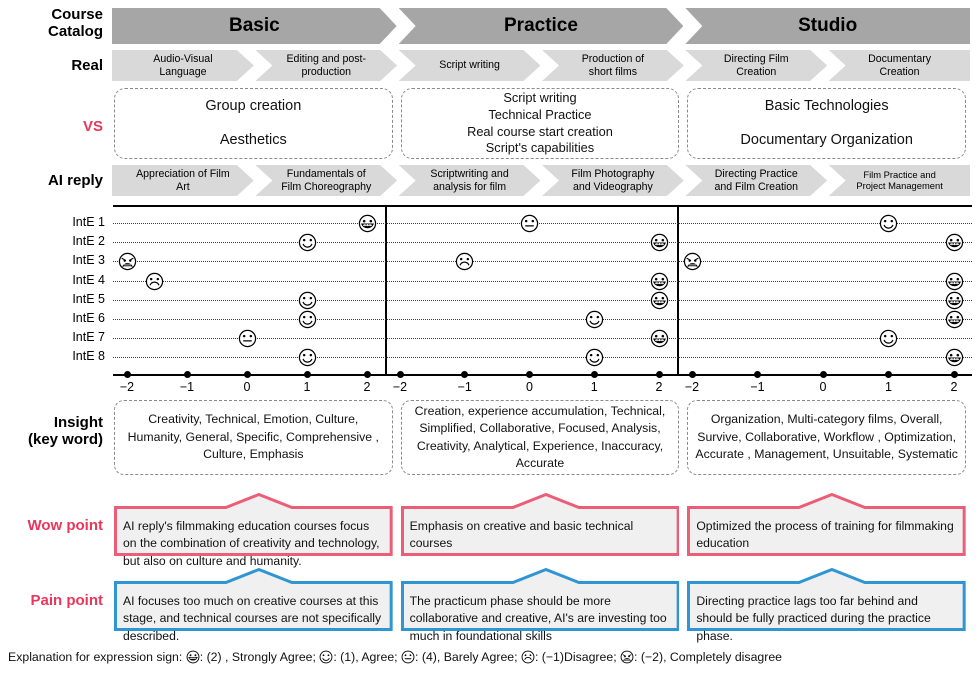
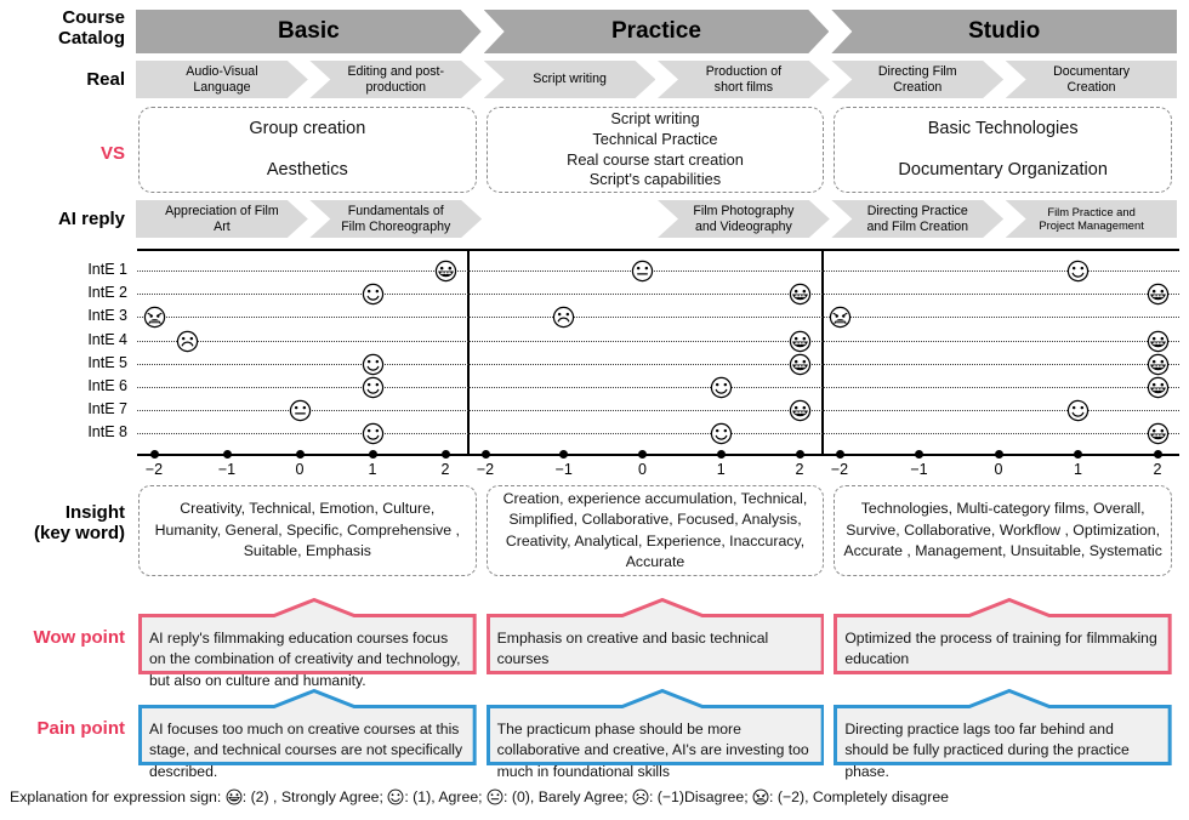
  Course
  Catalog
  Real
  VS
  AI reply
  Insight
  (key word)
  Wow point
  Pain point
  Basic
  Practice
  Studio
  Audio-Visual
  Language
  Editing and post-
  production
  Script writing
  Production of
  short films
  Directing Film
  Creation
  Documentary
  Creation
  Group creation
  Aesthetics
  Script writing
  Technical Practice
  Real course start creation
  Script's capabilities
  Basic Technologies
  Documentary Organization
  Appreciation of Film
  Art
  Fundamentals of
  Film Choreography
- Scriptwriting and
- analysis for film
  Film Photography
  and Videography
  Directing Practice
  and Film Creation
  Film Practice and
  Project Management
  IntE 1
  IntE 2
  IntE 3
  IntE 4
  IntE 5
  IntE 6
  IntE 7
  IntE 8
  −2
  −1
  0
  1
  2
  −2
  −1
  0
  1
  2
  −2
  −1
  0
  1
  2
- Creativity, Technical, Emotion, Culture, Humanity, General, Specific, Comprehensive , Culture, Emphasis
+ Creativity, Technical, Emotion, Culture, Humanity, General, Specific, Comprehensive , Suitable, Emphasis
  Creation, experience accumulation, Technical, Simplified, Collaborative, Focused, Analysis, Creativity, Analytical, Experience, Inaccuracy, Accurate
- Organization, Multi-category films, Overall, Survive, Collaborative, Workflow , Optimization, Accurate , Management, Unsuitable, Systematic
+ Technologies, Multi-category films, Overall, Survive, Collaborative, Workflow , Optimization, Accurate , Management, Unsuitable, Systematic
  AI reply's filmmaking education courses focus on the combination of creativity and technology, but also on culture and humanity.
  Emphasis on creative and basic technical courses
  Optimized the process of training for filmmaking education
  AI focuses too much on creative courses at this stage, and technical courses are not specifically described.
  The practicum phase should be more collaborative and creative, AI's are investing too much in foundational skills
  Directing practice lags too far behind and should be fully practiced during the practice phase.
- Explanation for expression sign: : (2) , Strongly Agree; : (1), Agree; : (4), Barely Agree; : (−1)Disagree; : (−2), Completely disagree
+ Explanation for expression sign: : (2) , Strongly Agree; : (1), Agree; : (0), Barely Agree; : (−1)Disagree; : (−2), Completely disagree
